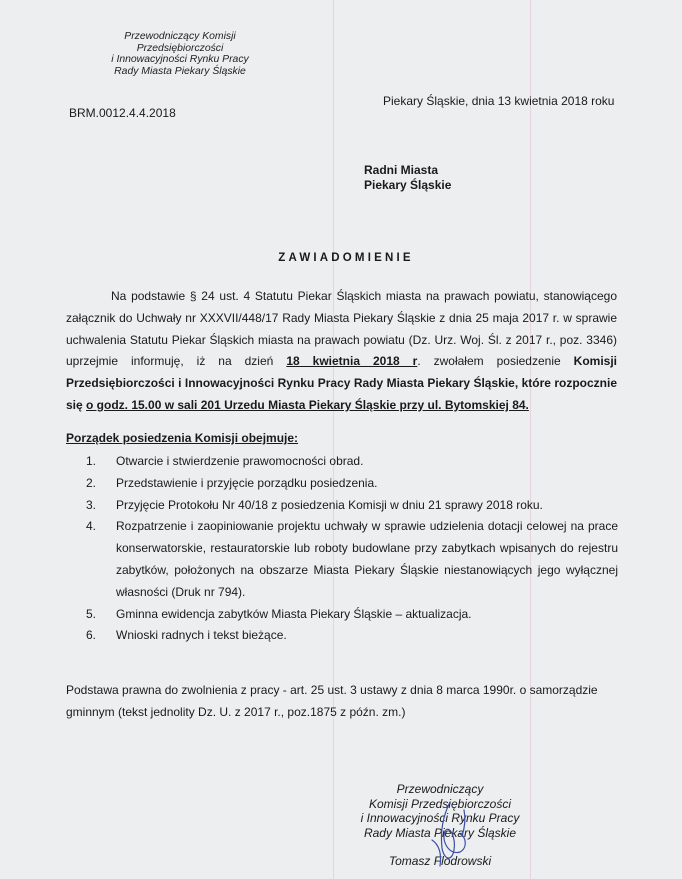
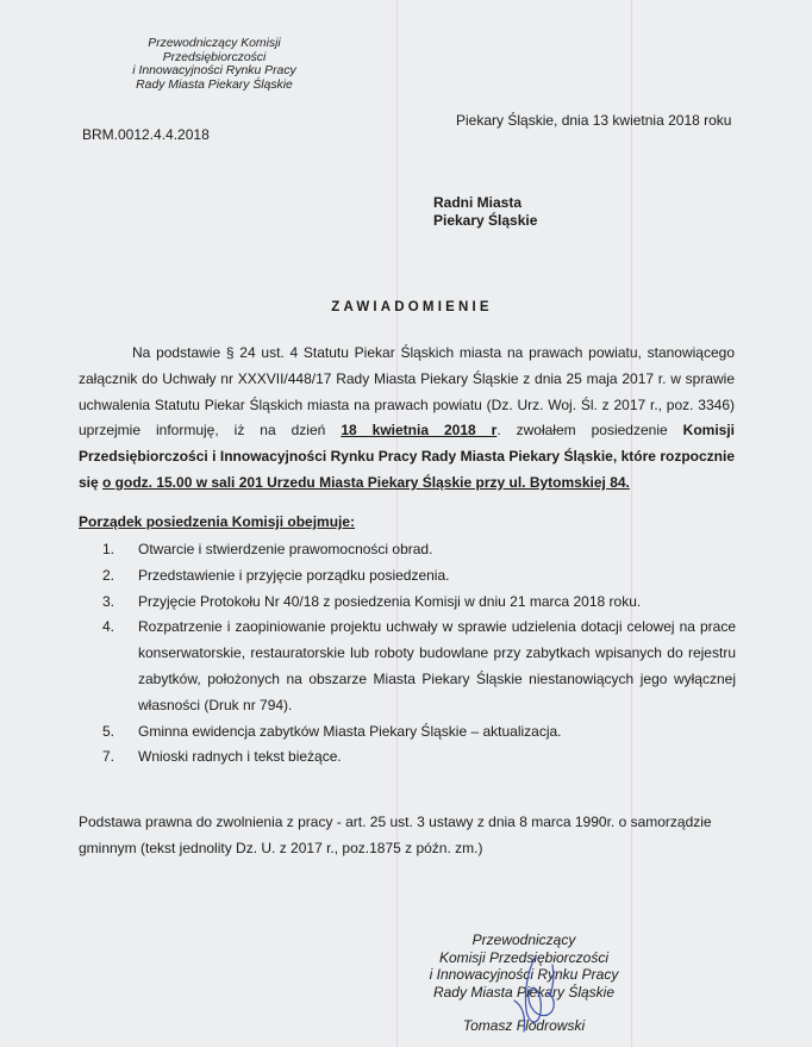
  Przewodniczący Komisji Przedsiębiorczości
  i Innowacyjności Rynku Pracy
  Rady Miasta Piekary Śląskie
  BRM.0012.4.4.2018
  Piekary Śląskie, dnia 13 kwietnia 2018 roku
  Radni Miasta
  Piekary Śląskie
  ZAWIADOMIENIE
  Na podstawie § 24 ust. 4 Statutu Piekar Śląskich miasta na prawach powiatu, stanowiącego załącznik do Uchwały nr XXXVII/448/17 Rady Miasta Piekary Śląskie z dnia 25 maja 2017 r. w sprawie uchwalenia Statutu Piekar Śląskich miasta na prawach powiatu (Dz. Urz. Woj. Śl. z 2017 r., poz. 3346) uprzejmie informuję, iż na dzień 18 kwietnia 2018 r. zwołałem posiedzenie Komisji Przedsiębiorczości i Innowacyjności Rynku Pracy Rady Miasta Piekary Śląskie, które rozpocznie się o godz. 15.00 w sali 201 Urzedu Miasta Piekary Śląskie przy ul. Bytomskiej 84.
  Porządek posiedzenia Komisji obejmuje:
  1.
  Otwarcie i stwierdzenie prawomocności obrad.
  2.
  Przedstawienie i przyjęcie porządku posiedzenia.
  3.
- Przyjęcie Protokołu Nr 40/18 z posiedzenia Komisji w dniu 21 sprawy 2018 roku.
+ Przyjęcie Protokołu Nr 40/18 z posiedzenia Komisji w dniu 21 marca 2018 roku.
  4.
  Rozpatrzenie i zaopiniowanie projektu uchwały w sprawie udzielenia dotacji celowej na prace konserwatorskie, restauratorskie lub roboty budowlane przy zabytkach wpisanych do rejestru zabytków, położonych na obszarze Miasta Piekary Śląskie niestanowiących jego wyłącznej własności (Druk nr 794).
  5.
  Gminna ewidencja zabytków Miasta Piekary Śląskie – aktualizacja.
- 6.
+ 7.
  Wnioski radnych i tekst bieżące.
  Podstawa prawna do zwolnienia z pracy - art. 25 ust. 3 ustawy z dnia 8 marca 1990r. o samorządzie gminnym (tekst jednolity Dz. U. z 2017 r., poz.1875 z późn. zm.)
  Przewodniczący
  Komisji Przedsębiorczości
  i Innowacyjności Rynku Pracy
  Rady Miasta Piekary Śląskie
  Tomasz Flodrowski
